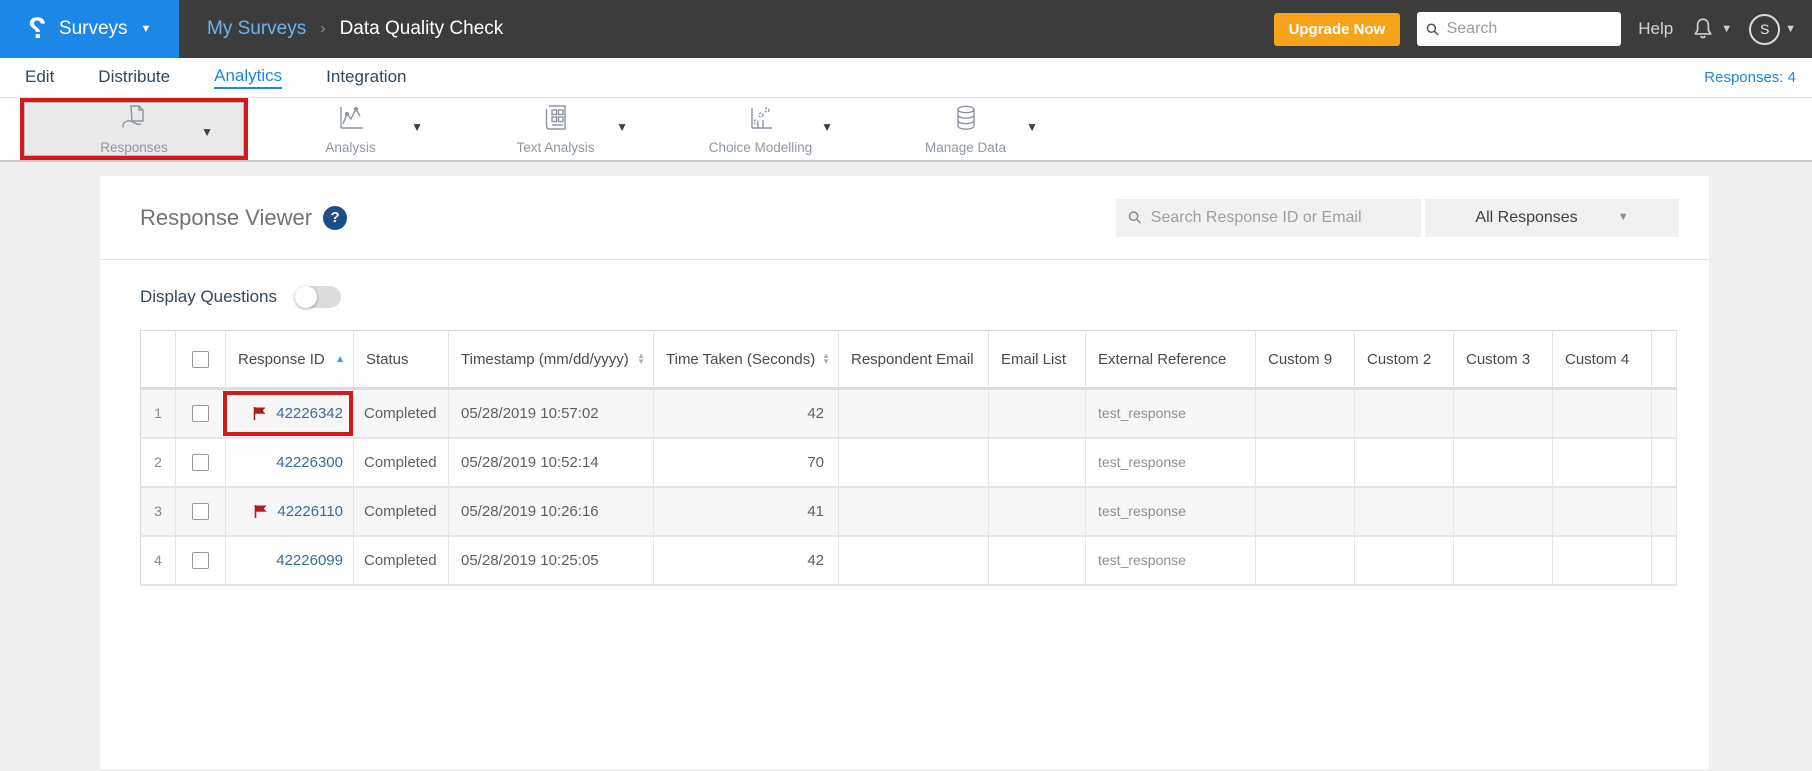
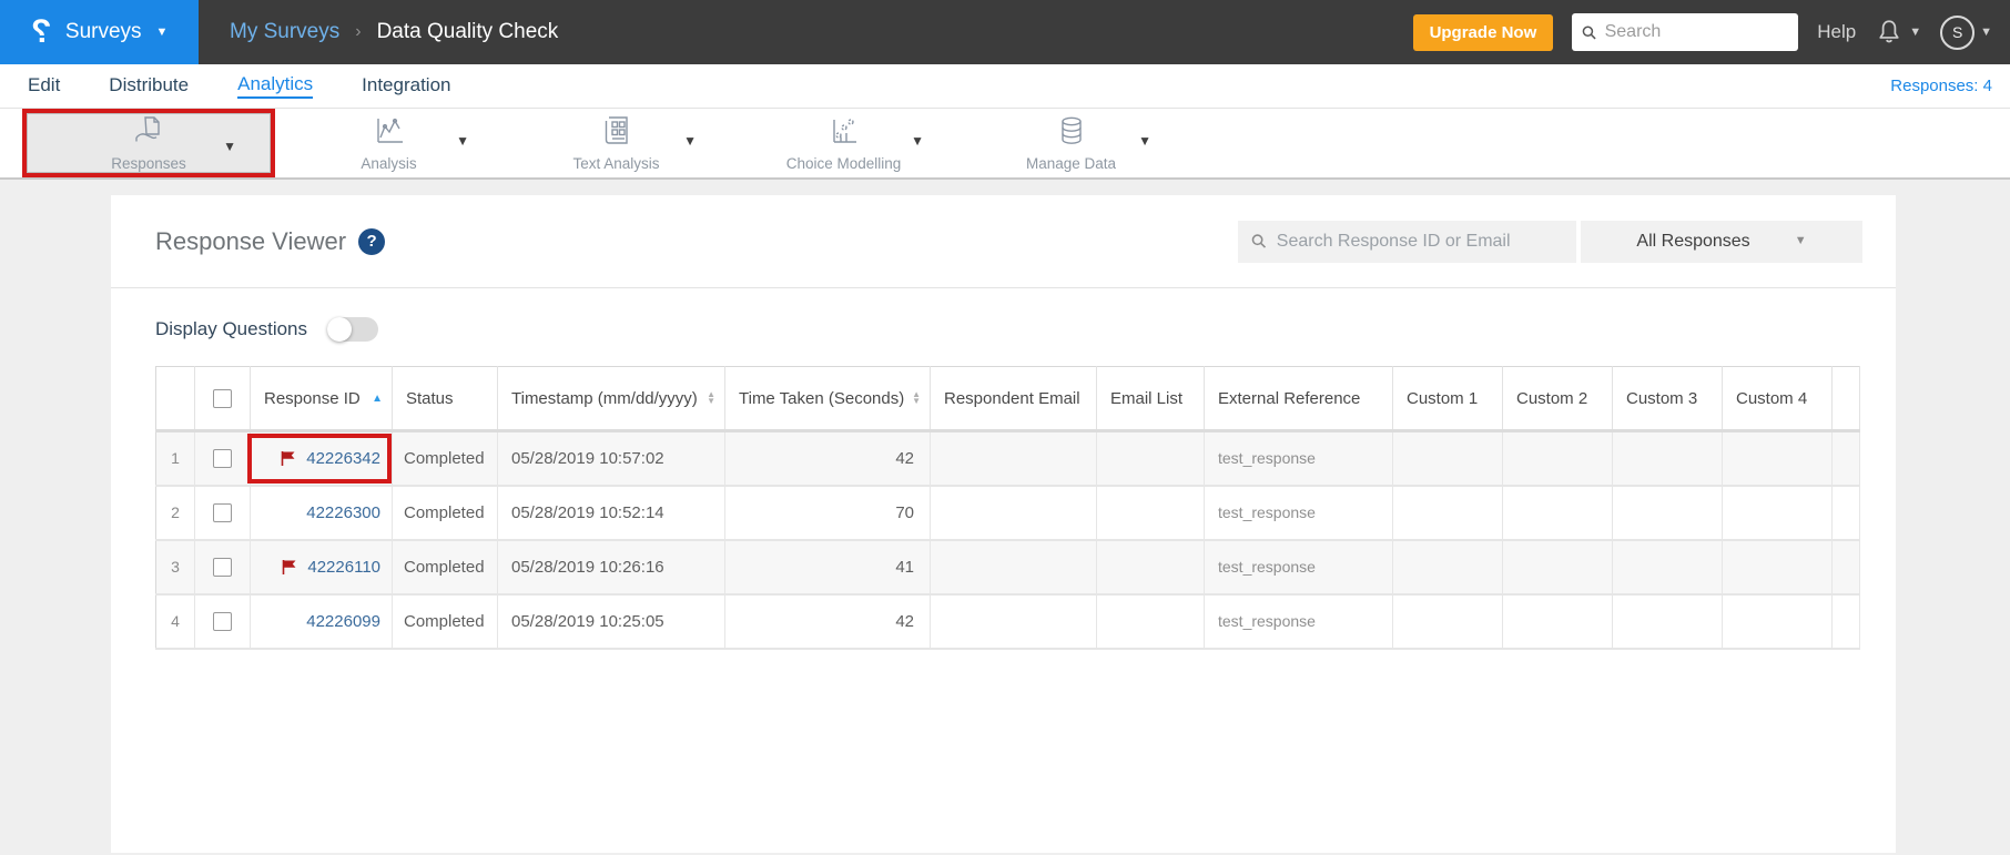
  Surveys
  ▼
  My Surveys
  ›
  Data Quality Check
  Upgrade Now
  Search
  Help
  ▼
  S
  ▼
  Edit
  Distribute
  Analytics
  Integration
  Responses: 4
  Responses
  ▼
  Analysis
  ▼
  Text Analysis
  ▼
  Choice Modelling
  ▼
  Manage Data
  ▼
  Response Viewer
  ?
  Search Response ID or Email
  All Responses
  ▼
  Display Questions
- 		Response ID ▲	Status	Timestamp (mm/dd/yyyy) ▲▼	Time Taken (Seconds) ▲▼	Respondent Email	Email List	External Reference	Custom 9	Custom 2	Custom 3	Custom 4
+ 		Response ID ▲	Status	Timestamp (mm/dd/yyyy) ▲▼	Time Taken (Seconds) ▲▼	Respondent Email	Email List	External Reference	Custom 1	Custom 2	Custom 3	Custom 4
  1		42226342	Completed	05/28/2019 10:57:02	42			test_response
  2		42226300	Completed	05/28/2019 10:52:14	70			test_response
  3		42226110	Completed	05/28/2019 10:26:16	41			test_response
  4		42226099	Completed	05/28/2019 10:25:05	42			test_response
